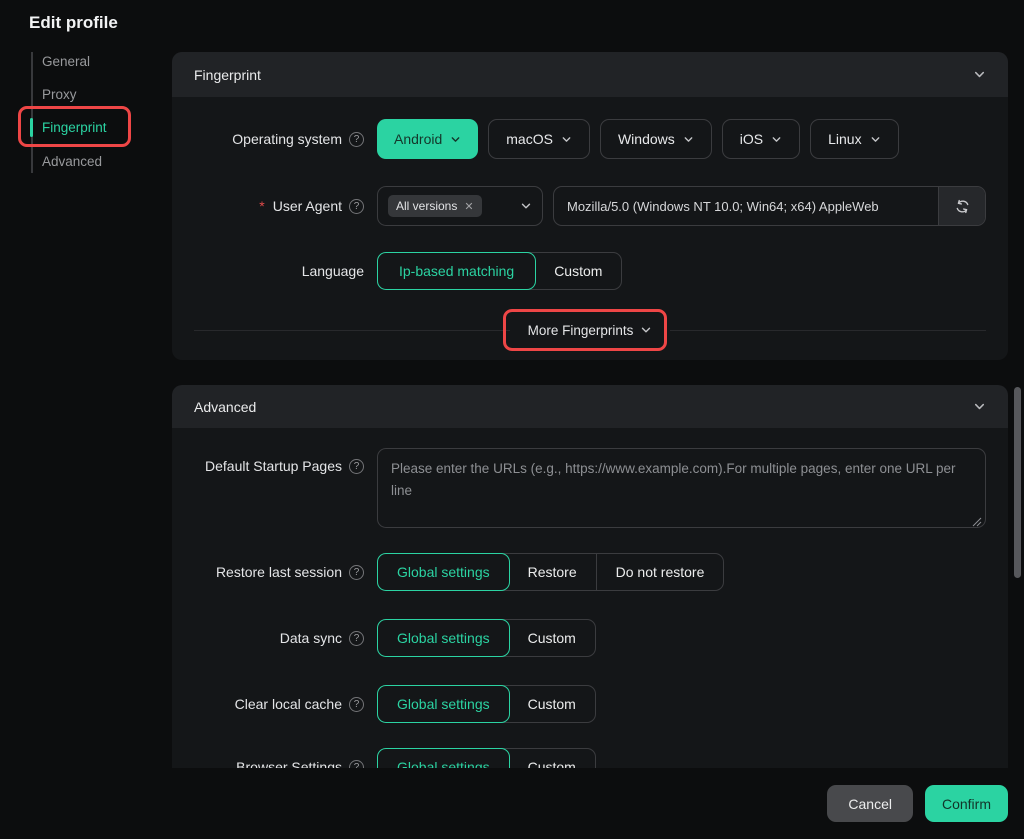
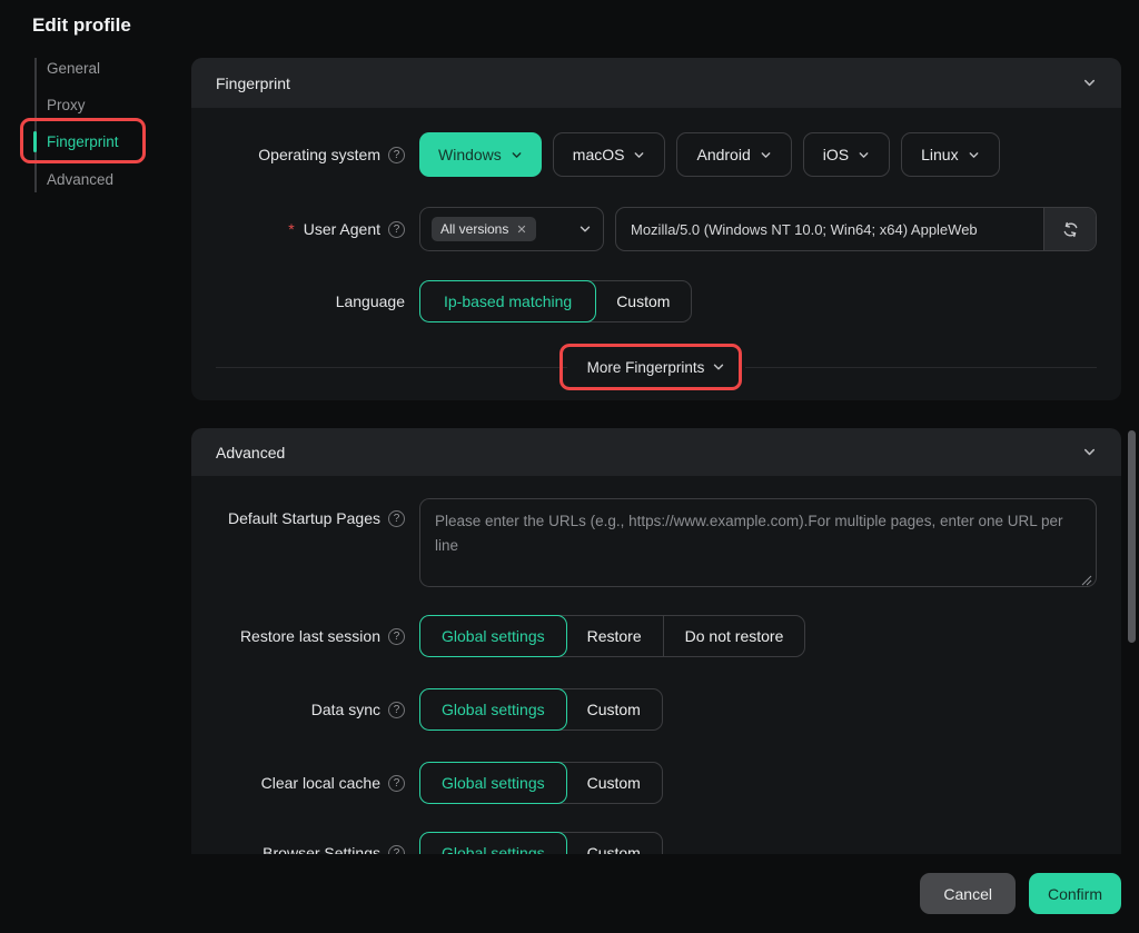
  Edit profile
  General
  Proxy
  Fingerprint
  Advanced
  Fingerprint
  Operating system
  ?
- Android
+ Windows
  macOS
- Windows
+ Android
  iOS
  Linux
  *
  User Agent
  ?
  All versions
  ✕
  Mozilla/5.0 (Windows NT 10.0; Win64; x64) AppleWeb
  Language
  Ip-based matching
  Custom
  More Fingerprints
  Advanced
  Default Startup Pages
  ?
  Restore last session
  ?
  Global settings
  Restore
  Do not restore
  Data sync
  ?
  Global settings
  Custom
  Clear local cache
  ?
  Global settings
  Custom
  Browser Settings
  ?
  Global settings
  Custom
  Cancel
  Confirm
